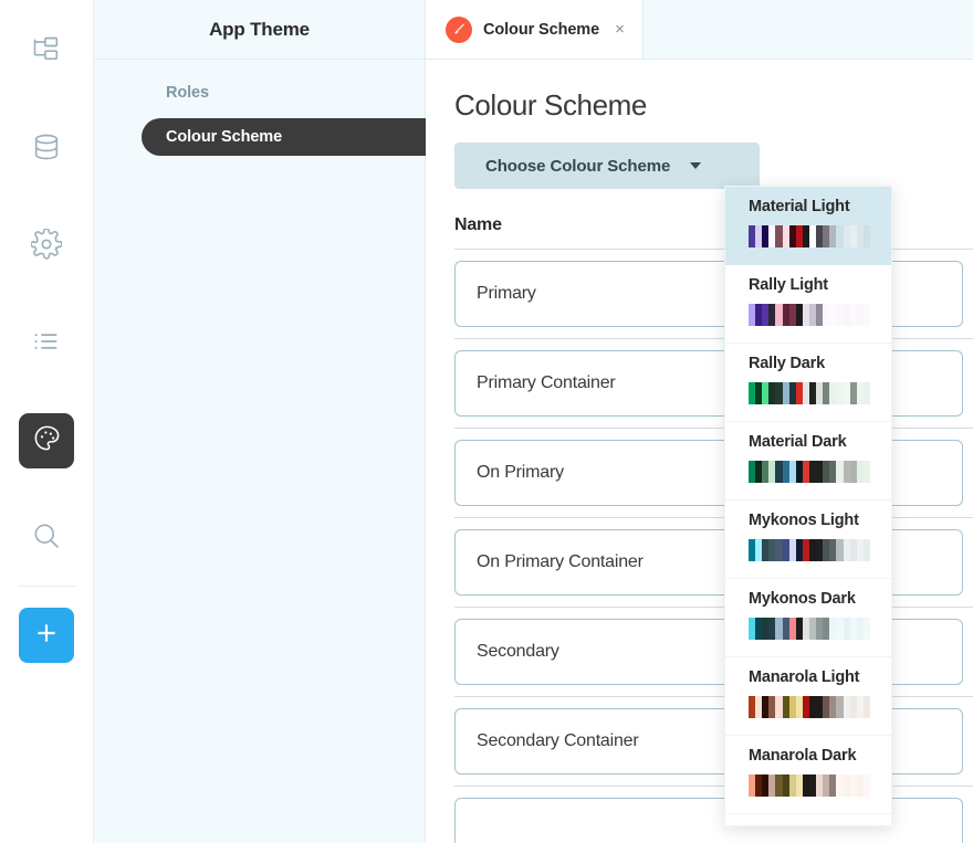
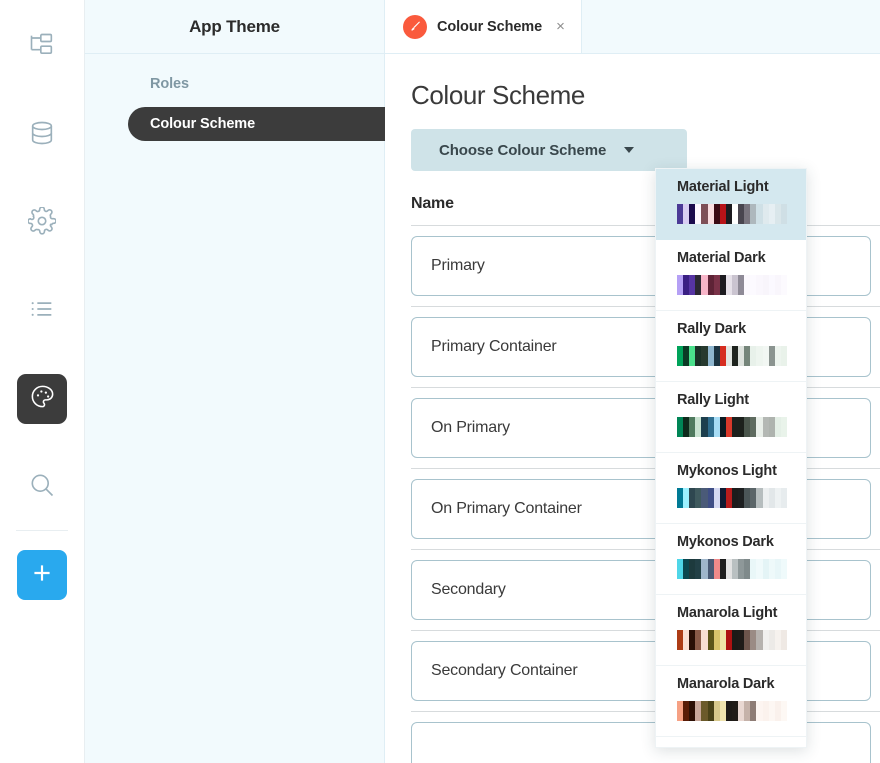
  App Theme
  Roles
  Colour Scheme
  Colour Scheme
  ×
  Colour Scheme
  Choose Colour Scheme
  Name
  Primary
  Primary Container
  On Primary
  On Primary Container
  Secondary
  Secondary Container
  Material Light
- Rally Light
+ Material Dark
  Rally Dark
- Material Dark
+ Rally Light
  Mykonos Light
  Mykonos Dark
  Manarola Light
  Manarola Dark
